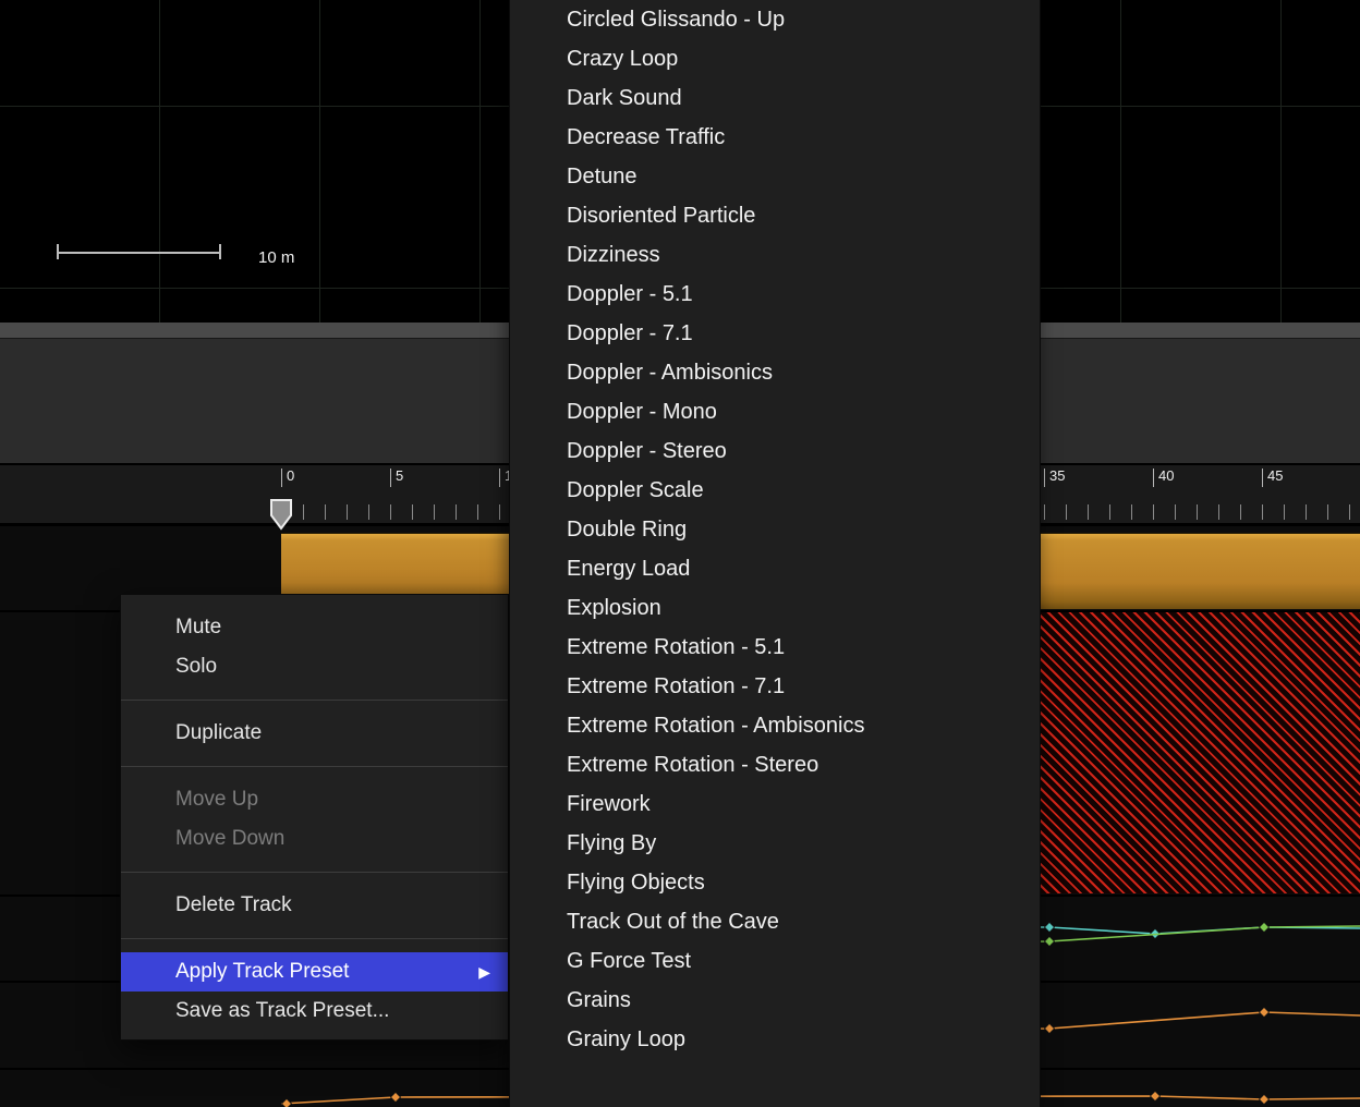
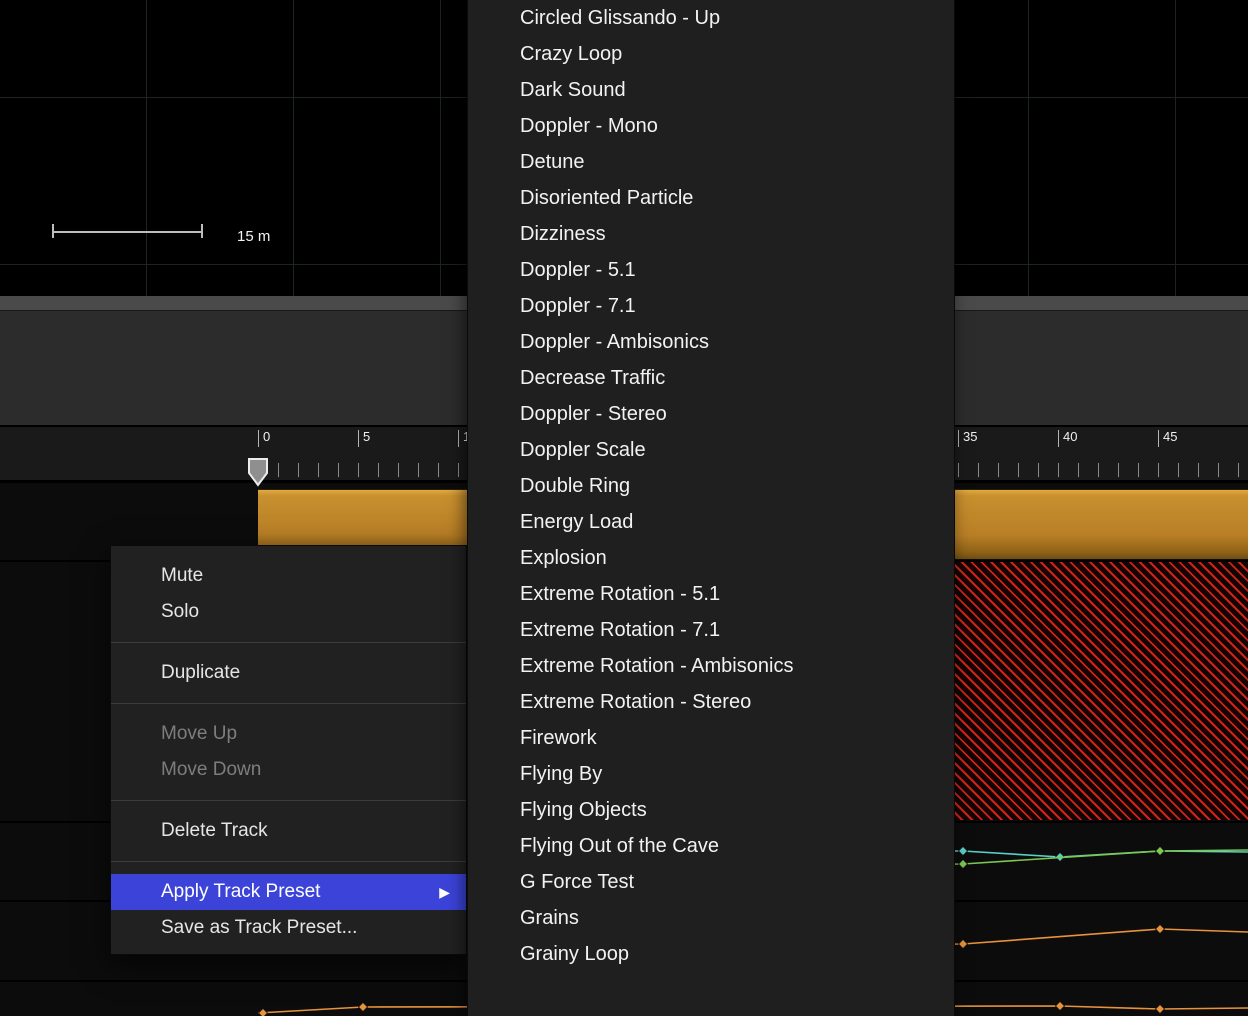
- 10 m
+ 15 m
  0
  5
  35
  40
  45
  Mute
  Solo
  Duplicate
  Move Up
  Move Down
  Delete Track
  Apply Track Preset
  ▶
  Save as Track Preset...
  Circled Glissando - Up
  Crazy Loop
  Dark Sound
- Decrease Traffic
+ Doppler - Mono
  Detune
  Disoriented Particle
  Dizziness
  Doppler - 5.1
  Doppler - 7.1
  Doppler - Ambisonics
- Doppler - Mono
+ Decrease Traffic
  Doppler - Stereo
  Doppler Scale
  Double Ring
  Energy Load
  Explosion
  Extreme Rotation - 5.1
  Extreme Rotation - 7.1
  Extreme Rotation - Ambisonics
  Extreme Rotation - Stereo
  Firework
  Flying By
  Flying Objects
- Track Out of the Cave
+ Flying Out of the Cave
  G Force Test
  Grains
  Grainy Loop
